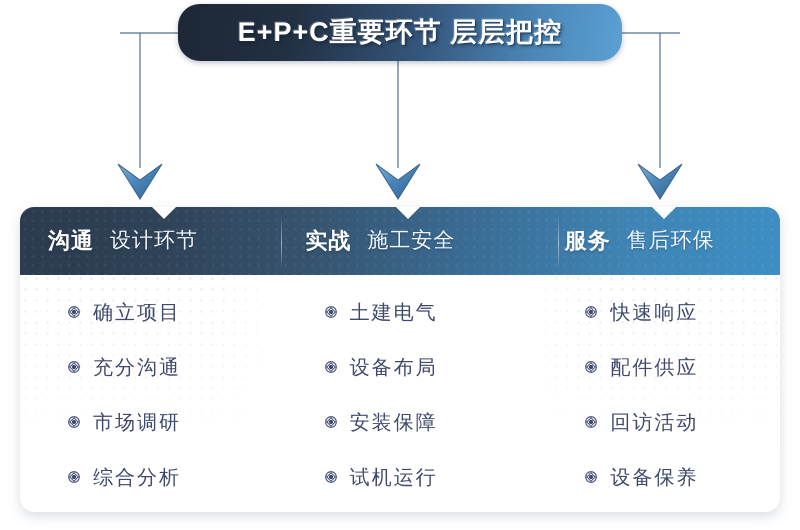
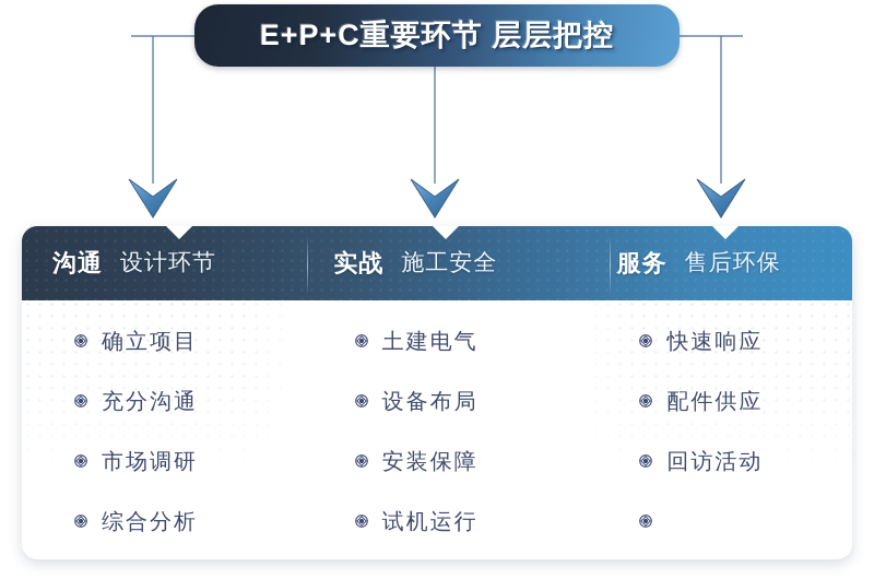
  E+P+C重要环节 层层把控
  沟通
  设计环节
  实战
  施工安全
  服务
  售后环保
  确立项目
  充分沟通
  市场调研
  综合分析
  土建电气
  设备布局
  安装保障
  试机运行
  快速响应
  配件供应
  回访活动
- 设备保养
